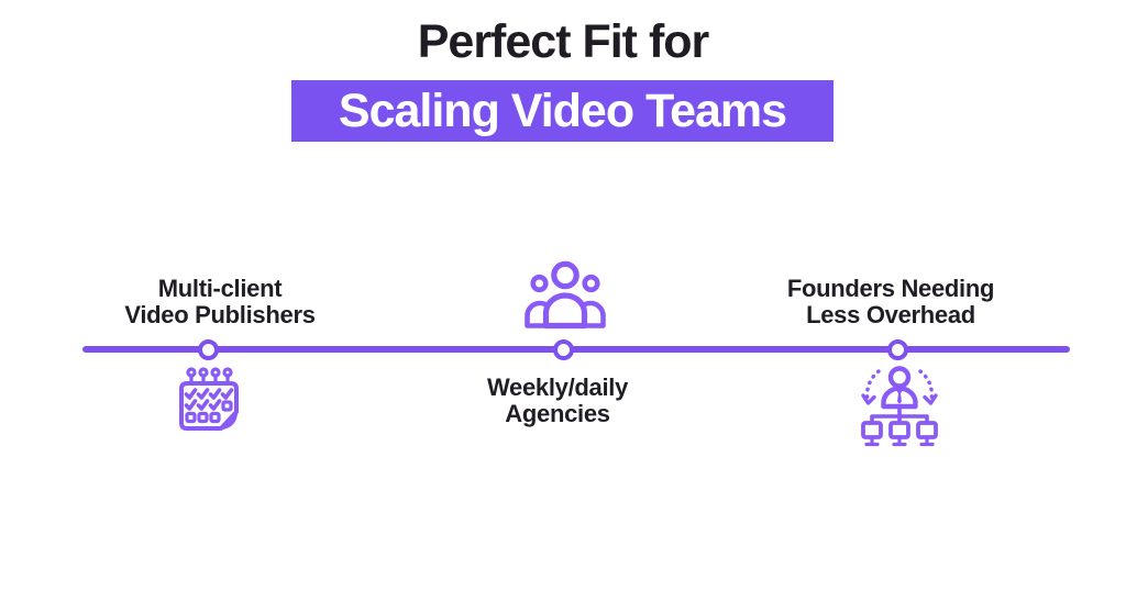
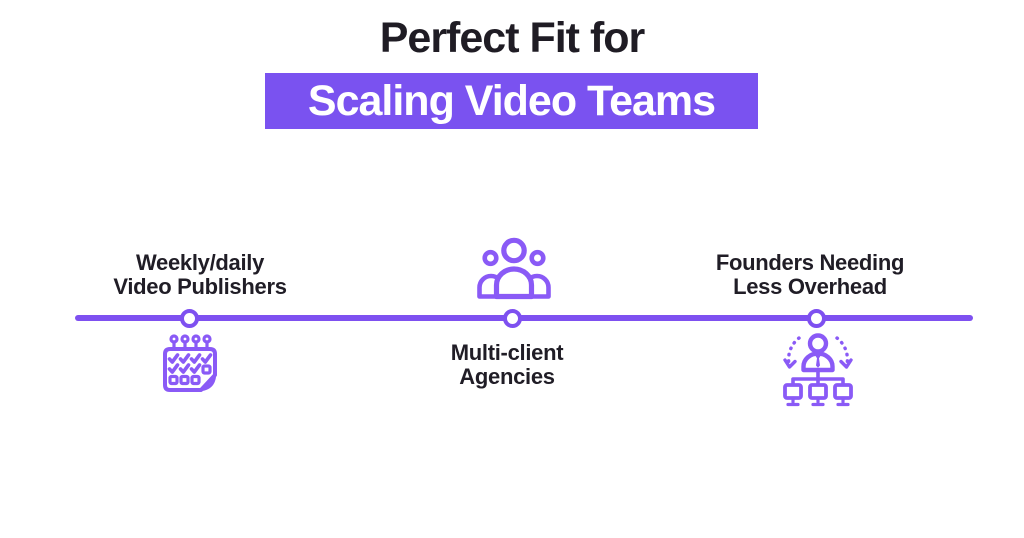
  Perfect Fit for
  Scaling Video Teams
- Multi-client
+ Weekly/daily
  Video Publishers
- Weekly/daily
+ Multi-client
  Agencies
  Founders Needing
  Less Overhead
